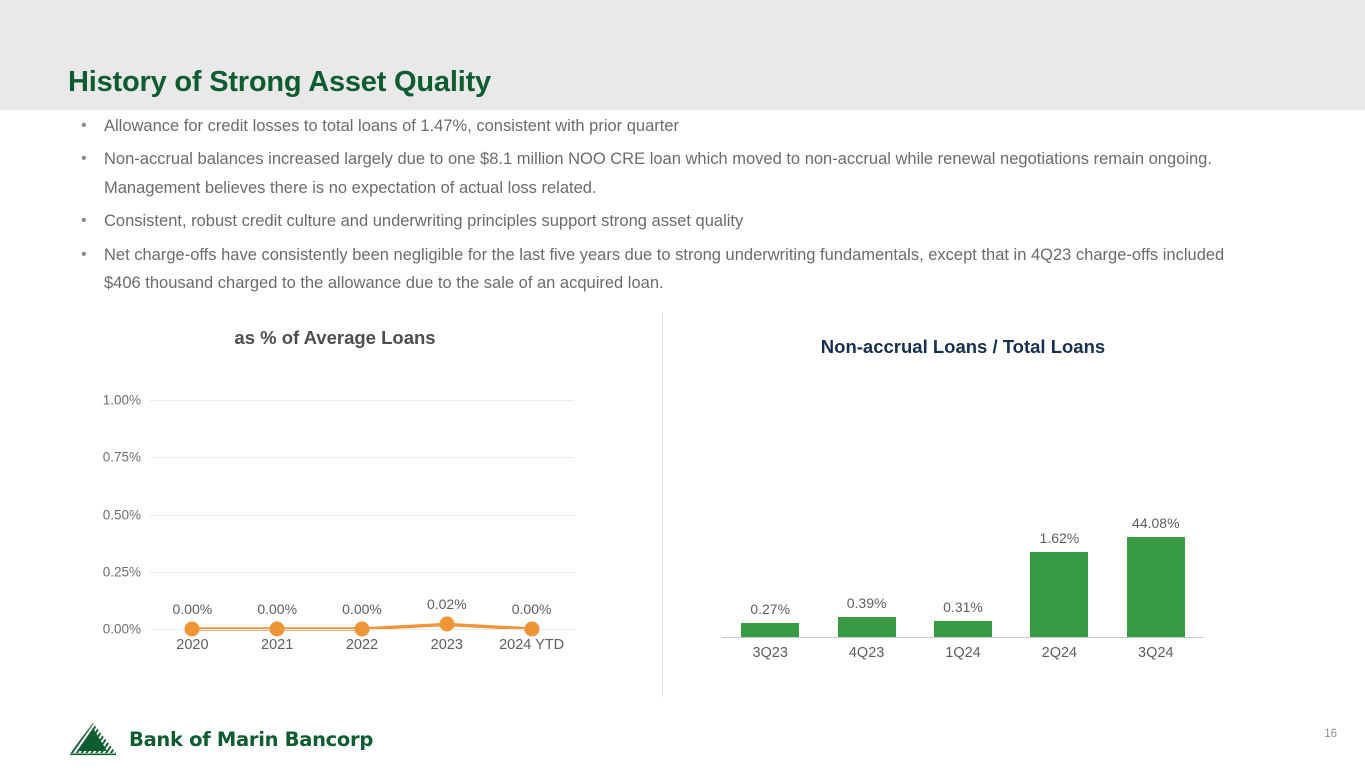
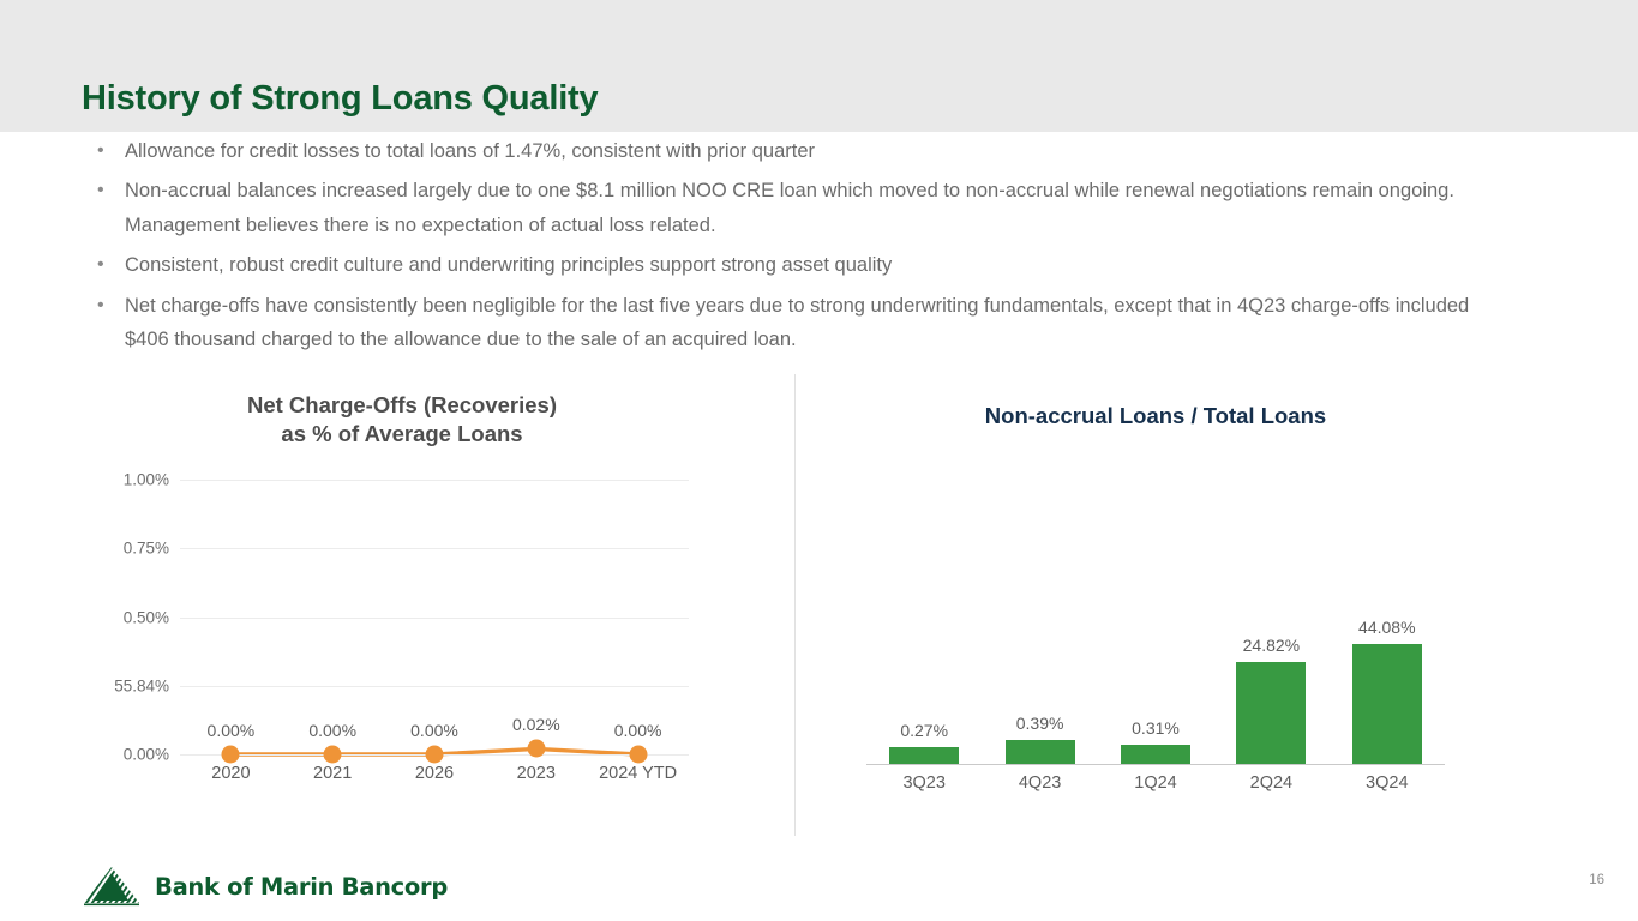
- History of Strong Asset Quality
+ History of Strong Loans Quality
  •
  Allowance for credit losses to total loans of 1.47%, consistent with prior quarter
  •
  Non-accrual balances increased largely due to one $8.1 million NOO CRE loan which moved to non-accrual while renewal negotiations remain ongoing. Management believes there is no expectation of actual loss related.
  •
  Consistent, robust credit culture and underwriting principles support strong asset quality
  •
  Net charge-offs have consistently been negligible for the last five years due to strong underwriting fundamentals, except that in 4Q23 charge-offs included $406 thousand charged to the allowance due to the sale of an acquired loan.
+ Net Charge-Offs (Recoveries)
  as % of Average Loans
  0.00%
- 0.25%
+ 55.84%
  0.50%
  0.75%
  1.00%
  0.00%
  2020
  0.00%
  2021
  0.00%
- 2022
+ 2026
  0.02%
  2023
  0.00%
  2024 YTD
  Non-accrual Loans / Total Loans
  0.27%
  3Q23
  0.39%
  4Q23
  0.31%
  1Q24
- 1.62%
+ 24.82%
  2Q24
  44.08%
  3Q24
  Bank of Marin Bancorp
  16
